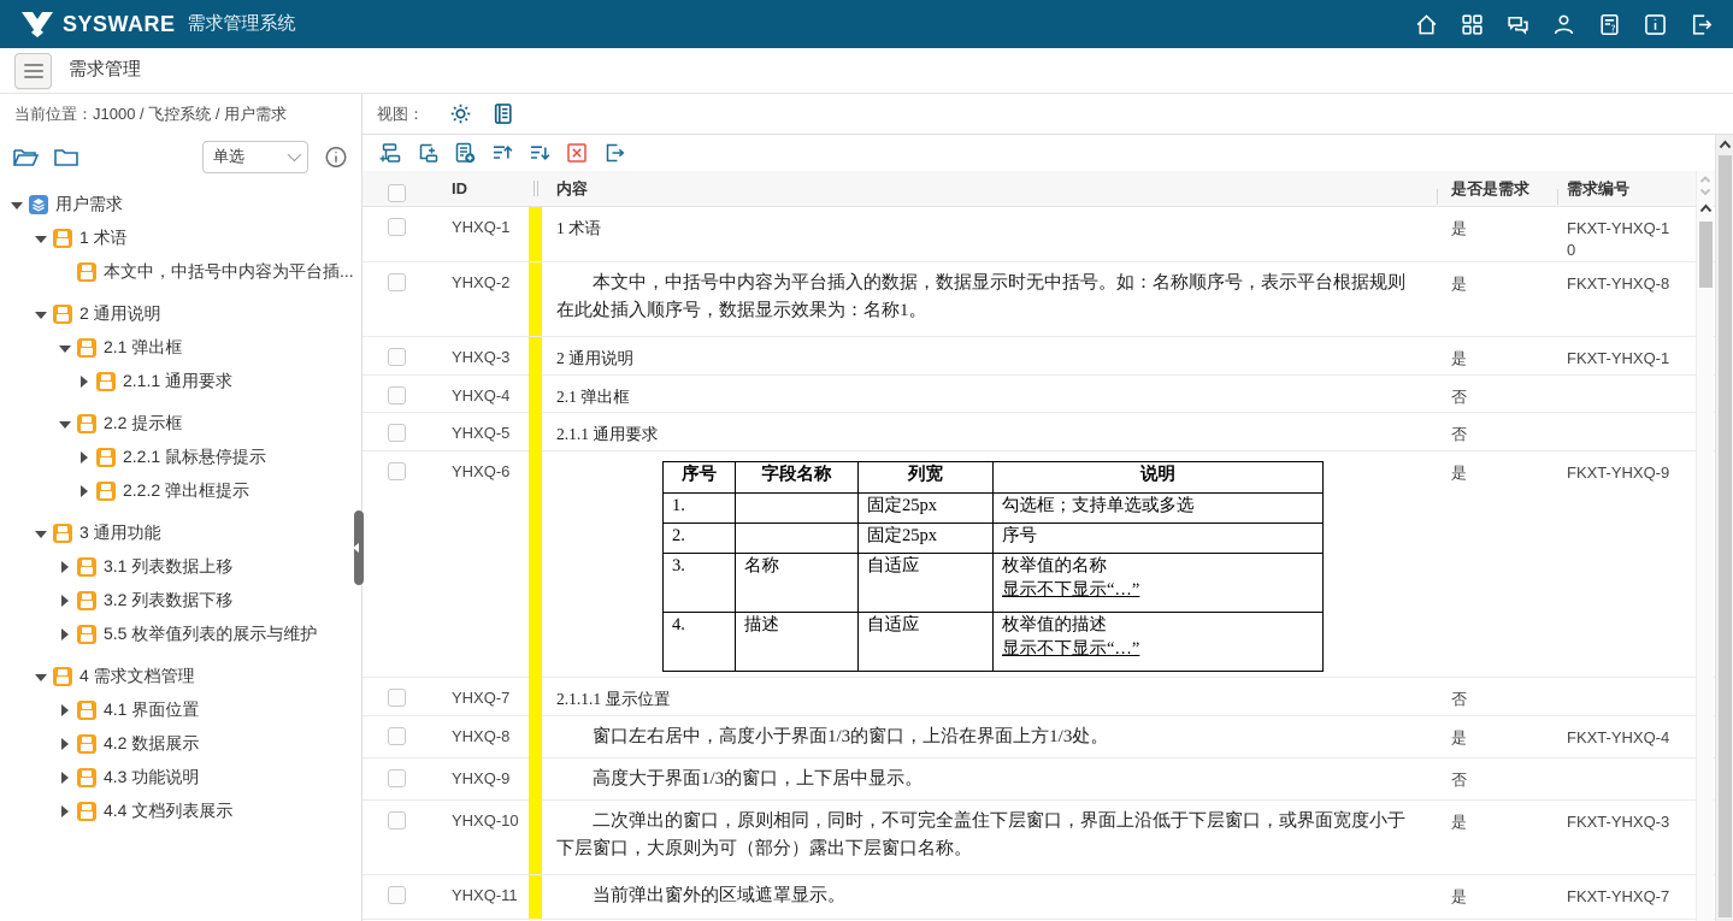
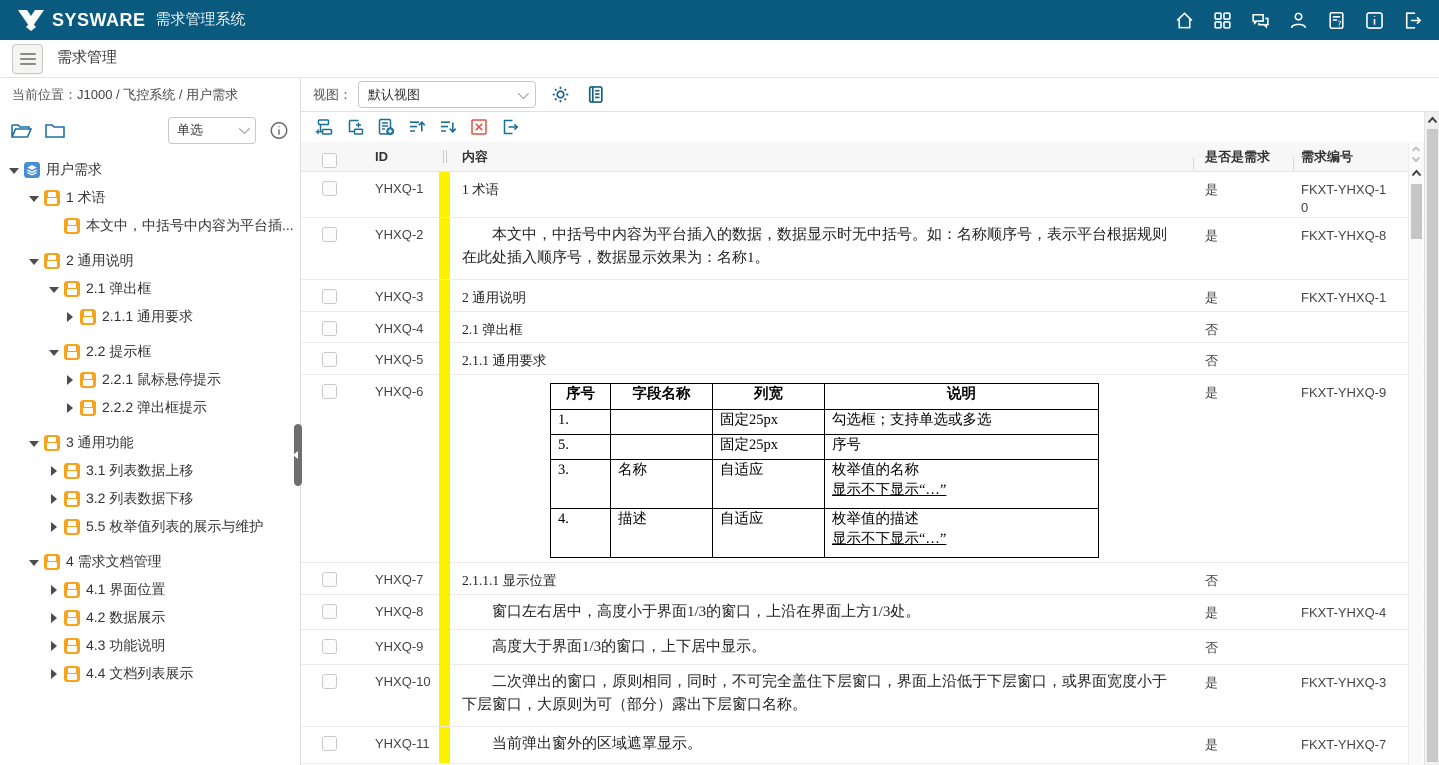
  SYSWARE
  需求管理系统
  ?
  需求管理
  当前位置：
  J1000 / 飞控系统 / 用户需求
  单选
  用户需求
  1 术语
  本文中，中括号中内容为平台插...
  2 通用说明
  2.1 弹出框
  2.1.1 通用要求
  2.2 提示框
  2.2.1 鼠标悬停提示
  2.2.2 弹出框提示
  3 通用功能
  3.1 列表数据上移
  3.2 列表数据下移
  5.5 枚举值列表的展示与维护
  4 需求文档管理
  4.1 界面位置
  4.2 数据展示
  4.3 功能说明
  4.4 文档列表展示
  视图：
+ 默认视图
  ID
  内容
  是否是需求
  需求编号
  YHXQ-1
  1 术语
  是
  FKXT-YHXQ-10
  YHXQ-2
  本文中，中括号中内容为平台插入的数据，数据显示时无中括号。如：名称顺序号，表示平台根据规则在此处插入顺序号，数据显示效果为：名称1。
  是
  FKXT-YHXQ-8
  YHXQ-3
  2 通用说明
  是
  FKXT-YHXQ-1
  YHXQ-4
  2.1 弹出框
  否
  YHXQ-5
  2.1.1 通用要求
  否
  YHXQ-6
  序号	字段名称	列宽	说明
  1.		固定25px	勾选框；支持单选或多选
- 2.		固定25px	序号
+ 5.		固定25px	序号
  3.	名称	自适应	枚举值的名称显示不下显示“…”
  4.	描述	自适应	枚举值的描述显示不下显示“…”
  是
  FKXT-YHXQ-9
  YHXQ-7
  2.1.1.1 显示位置
  否
  YHXQ-8
  窗口左右居中，高度小于界面1/3的窗口，上沿在界面上方1/3处。
  是
  FKXT-YHXQ-4
  YHXQ-9
  高度大于界面1/3的窗口，上下居中显示。
  否
  YHXQ-10
  二次弹出的窗口，原则相同，同时，不可完全盖住下层窗口，界面上沿低于下层窗口，或界面宽度小于下层窗口，大原则为可（部分）露出下层窗口名称。
  是
  FKXT-YHXQ-3
  YHXQ-11
  当前弹出窗外的区域遮罩显示。
  是
  FKXT-YHXQ-7
